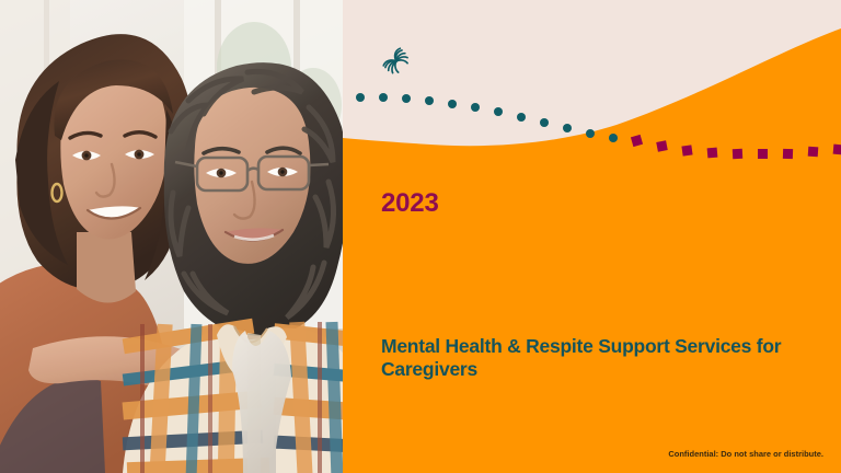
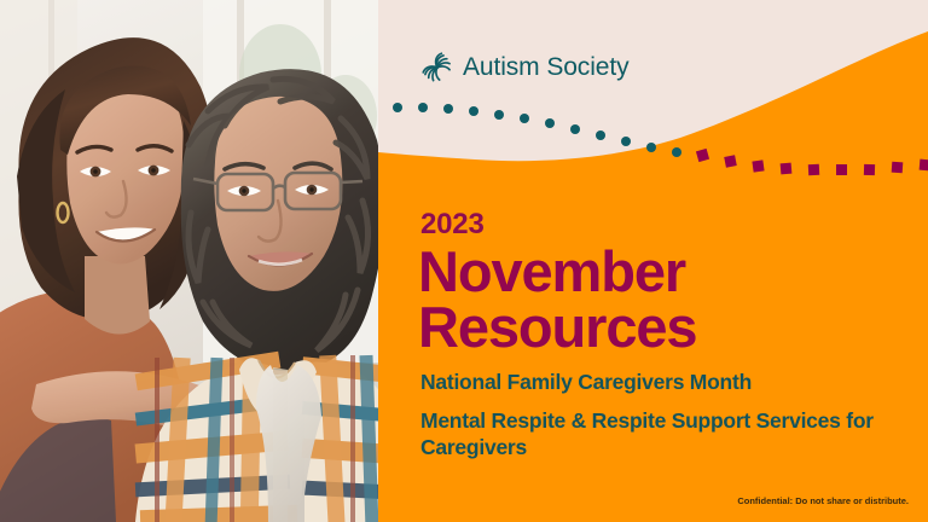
+ Autism Society
  2023
+ November
+ Resources
+ National Family Caregivers Month
- Mental Health & Respite Support Services for Caregivers
+ Mental Respite & Respite Support Services for Caregivers
  Confidential: Do not share or distribute.
